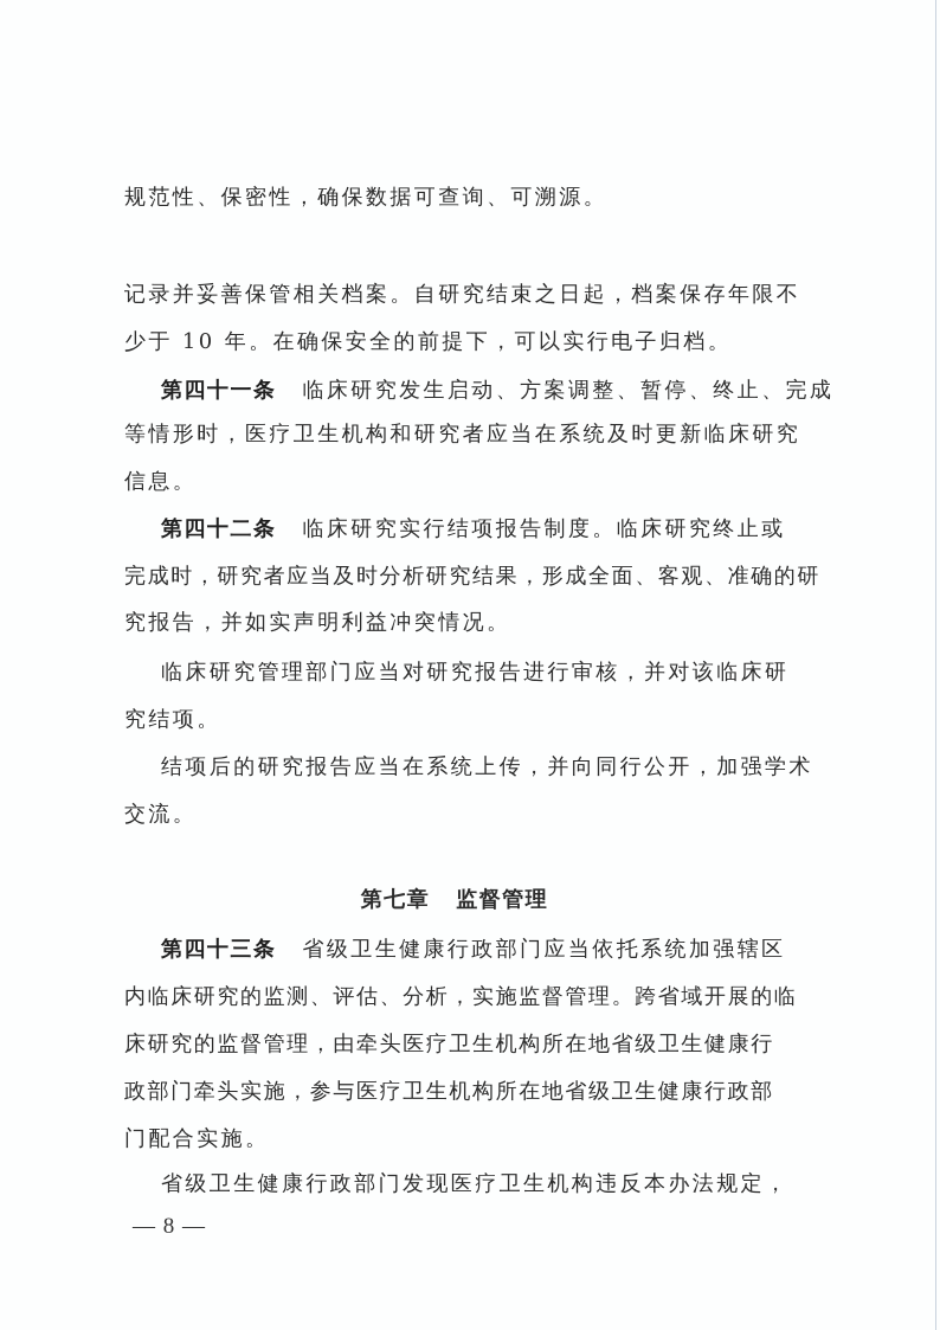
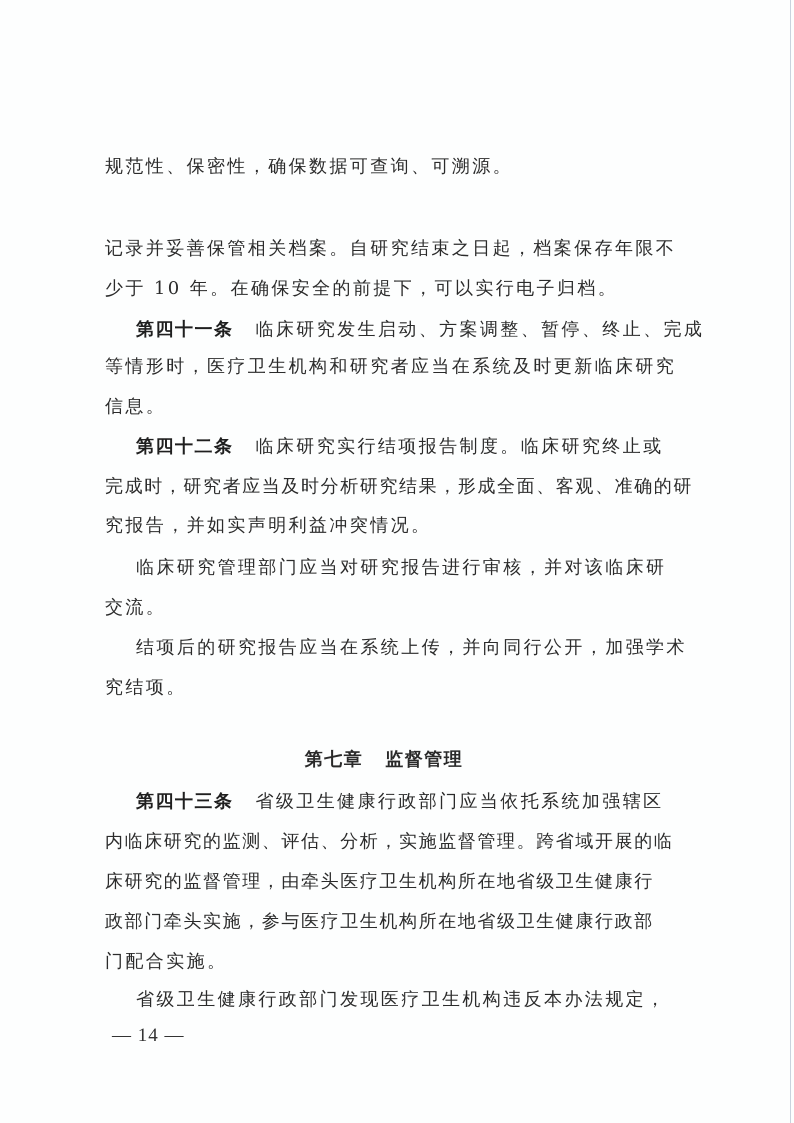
  规范性、保密性，确保数据可查询、可溯源。
  记录并妥善保管相关档案。自研究结束之日起，档案保存年限不
  少于 10 年。在确保安全的前提下，可以实行电子归档。
  第四十一条 临床研究发生启动、方案调整、暂停、终止、完成
  等情形时，医疗卫生机构和研究者应当在系统及时更新临床研究
  信息。
  第四十二条 临床研究实行结项报告制度。临床研究终止或
  完成时，研究者应当及时分析研究结果，形成全面、客观、准确的研
  究报告，并如实声明利益冲突情况。
  临床研究管理部门应当对研究报告进行审核，并对该临床研
- 究结项。
+ 交流。
  结项后的研究报告应当在系统上传，并向同行公开，加强学术
- 交流。
+ 究结项。
  第七章 监督管理
  第四十三条 省级卫生健康行政部门应当依托系统加强辖区
  内临床研究的监测、评估、分析，实施监督管理。跨省域开展的临
  床研究的监督管理，由牵头医疗卫生机构所在地省级卫生健康行
  政部门牵头实施，参与医疗卫生机构所在地省级卫生健康行政部
  门配合实施。
  省级卫生健康行政部门发现医疗卫生机构违反本办法规定，
- — 8 —
+ — 14 —
